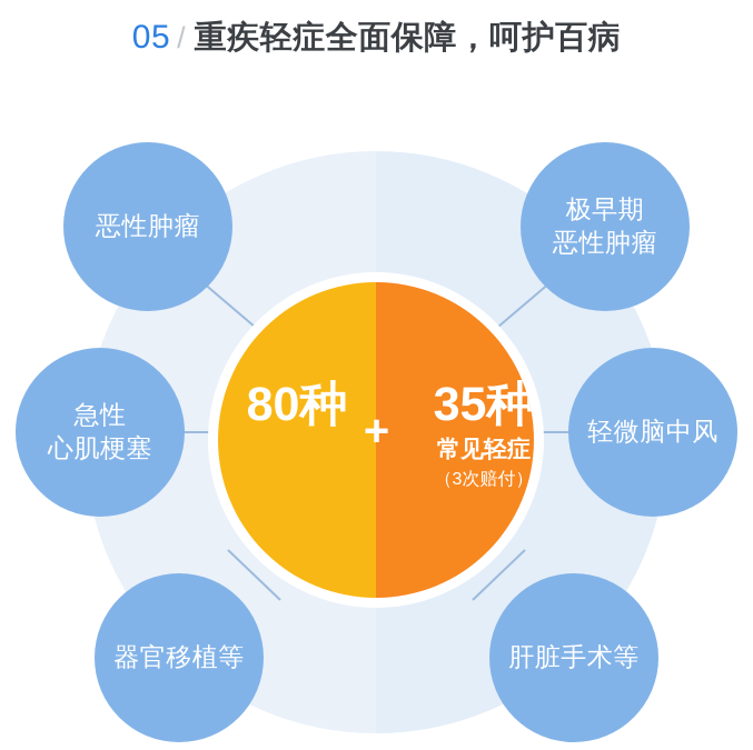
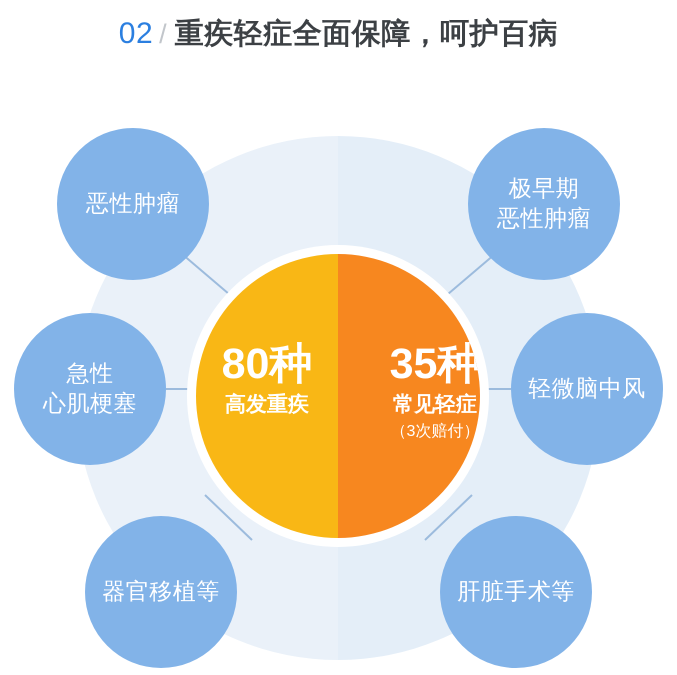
- 05
+ 02
  /
  重疾轻症全面保障，呵护百病
  80种
+ 高发重疾
  35种
  常见轻症
  （3次赔付）
- +
  恶性肿瘤
  极早期
  恶性肿瘤
  急性
  心肌梗塞
  轻微脑中风
  器官移植等
  肝脏手术等
